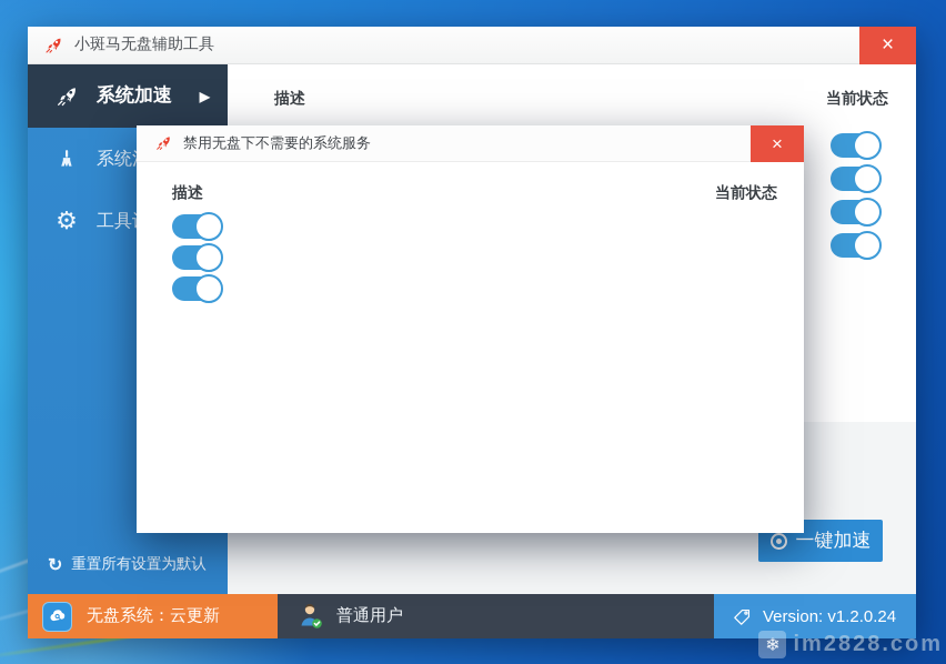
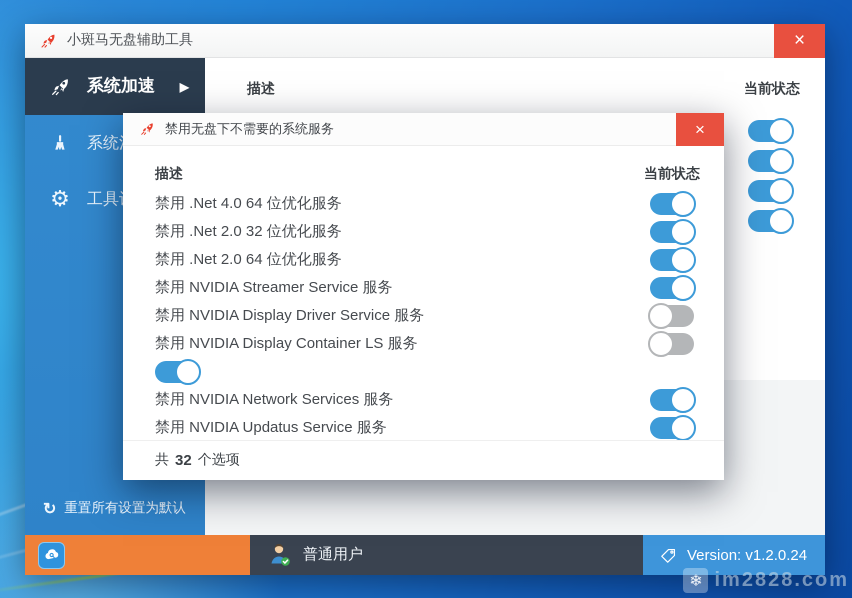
  小斑马无盘辅助工具
  ×
  系统加速
  ▶
  ⚙
  ↻
  重置所有设置为默认
  描述
  当前状态
- 一键加速
- 无盘系统：云更新
  普通用户
  Version: v1.2.0.24
  禁用无盘下不需要的系统服务
  ×
  描述
  当前状态
+ 禁用 .Net 4.0 64 位优化服务
+ 禁用 .Net 2.0 32 位优化服务
+ 禁用 .Net 2.0 64 位优化服务
+ 禁用 NVIDIA Streamer Service 服务
+ 禁用 NVIDIA Display Driver Service 服务
+ 禁用 NVIDIA Display Container LS 服务
+ 禁用 NVIDIA Network Services 服务
+ 禁用 NVIDIA Updatus Service 服务
+ 共
+ 32
+ 个选项
  ❄
  im2828.com
